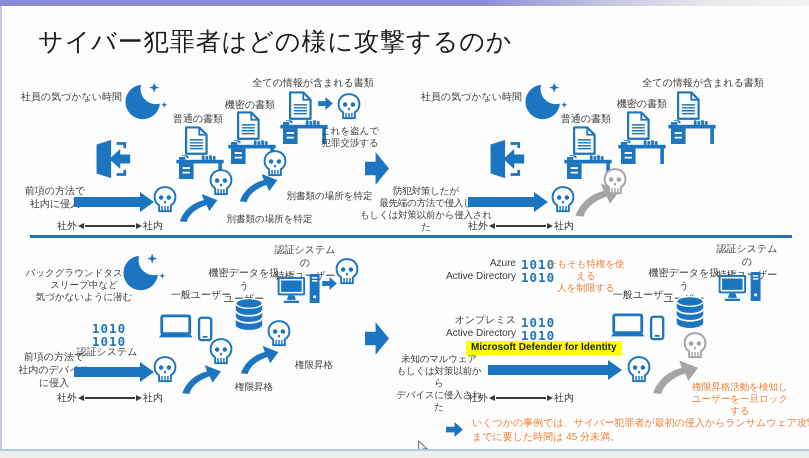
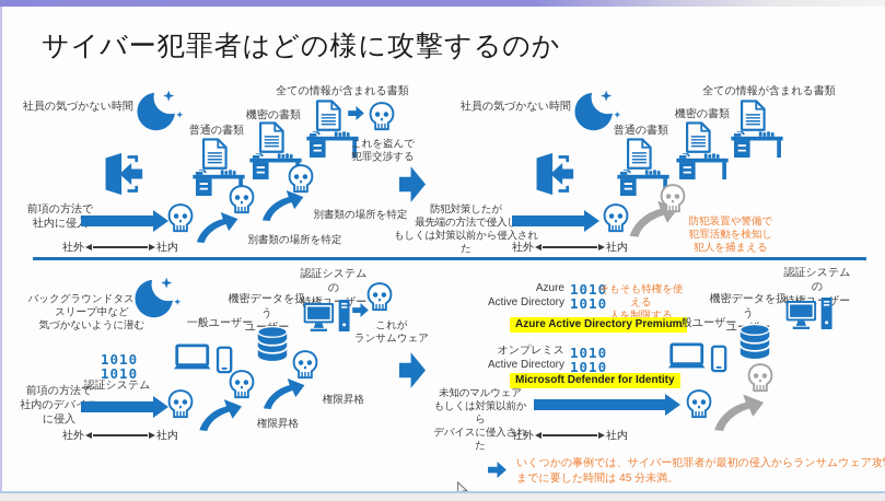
  サイバー犯罪者はどの様に攻撃するのか
  社員の気づかない時間
  全ての情報が含まれる書類
  機密の書類
  普通の書類
  これを盗んで
  犯罪交渉する
  前項の方法で
  社内に侵
  別書類の場所を特定
  別書類の場所を特定
  社外
  社内
  社員の気づかない時間
  全ての情報が含まれる書類
  機密の書類
  普通の書類
  防犯対策したが
  最先端の方法で侵入
  もしくは対策以前から侵入された
+ 防犯装置や警備で
+ 犯罪活動を検知し
+ 犯人を捕まえる
  社外
  社内
  バックグラウンドタス
  スリープ中など
  気づかないように潜む
  1010
  1010
  認証システム
  前項の方法で
  社内のデバ
  に侵入
  権限昇格
  権限昇格
  一般ユーザー
  機密データを扱う
  ユーー
  認証システムの
  特権ユザー
+ これが
+ ランサムウェア
  社外
  社内
  Azure
  Active Directory
  1010
  1010
  そもそも特権を使える
  人を制限する
+ Azure Active Directory Premium
  オンプレミス
  Active Directory
  1010
  1010
  Microsoft Defender for Identity
  未知のマルウェア
  もしくは対策以前から
  デバイスに侵入された
- 権限昇格活動を検知し
- ユーザーを一旦ロックする
  一般ユーザー
  機密データを扱う
  認証システムの
  社外
  社内
  いくつかの事例では、サイバー犯罪者が最初の侵入からランサムウェア攻
  までに要した時間は 45 分未満。
